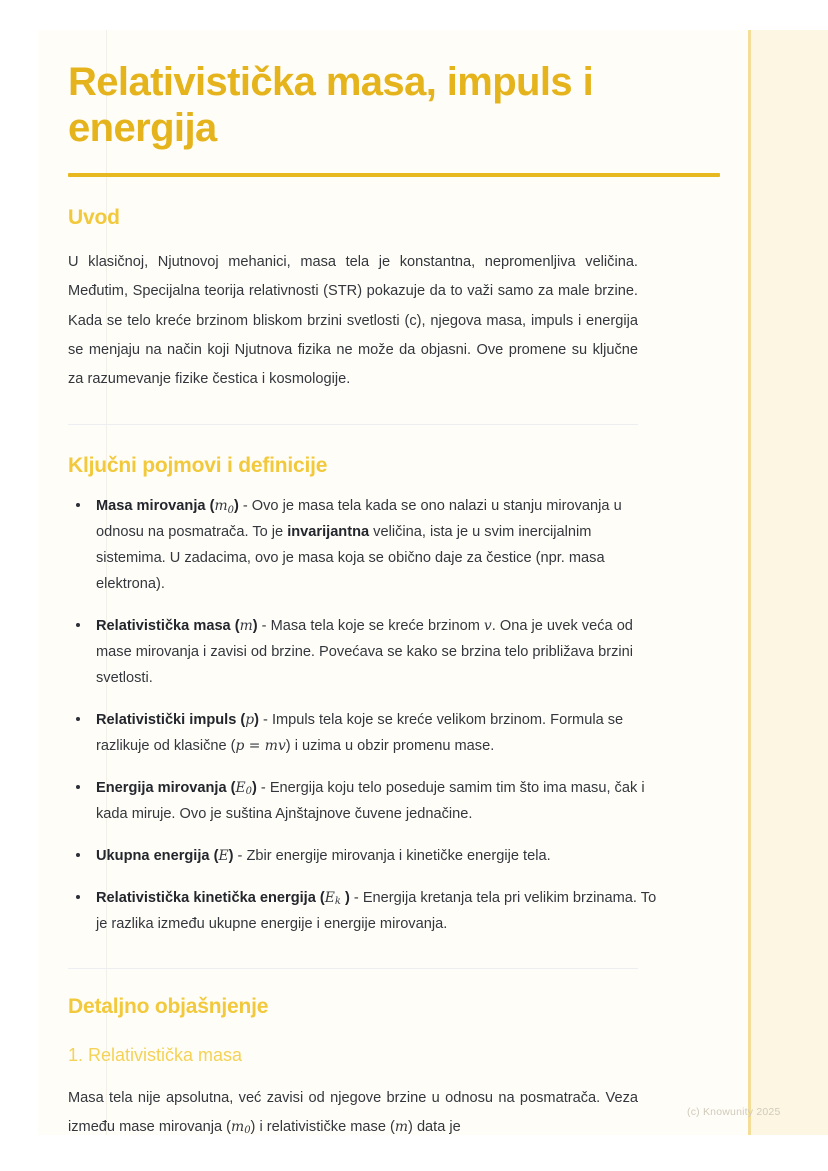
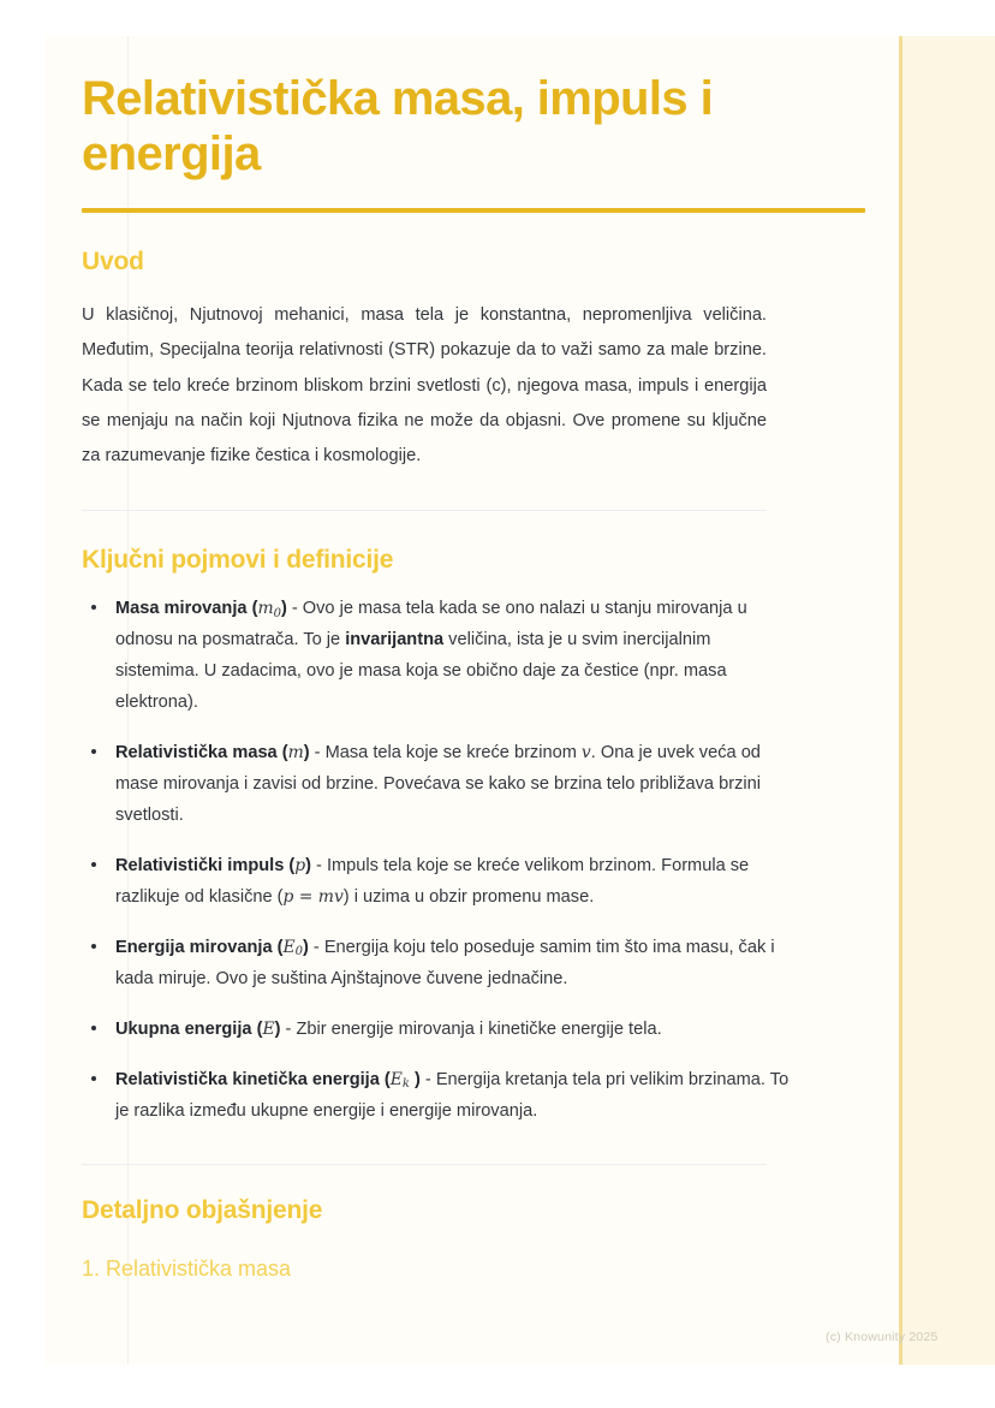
  Relativistička masa, impuls i energija
  Uvod
  U klasičnoj, Njutnovoj mehanici, masa tela je konstantna, nepromenljiva veličina. Međutim, Specijalna teorija relativnosti (STR) pokazuje da to važi samo za male brzine. Kada se telo kreće brzinom bliskom brzini svetlosti (c), njegova masa, impuls i energija se menjaju na način koji Njutnova fizika ne može da objasni. Ove promene su ključne za razumevanje fizike čestica i kosmologije.
  Ključni pojmovi i definicije
  Masa mirovanja (m0) - Ovo je masa tela kada se ono nalazi u stanju mirovanja u odnosu na posmatrača. To je invarijantna veličina, ista je u svim inercijalnim sistemima. U zadacima, ovo je masa koja se obično daje za čestice (npr. masa elektrona).
  Relativistička masa (m) - Masa tela koje se kreće brzinom v. Ona je uvek veća od mase mirovanja i zavisi od brzine. Povećava se kako se brzina telo približava brzini svetlosti.
  Relativistički impuls (p) - Impuls tela koje se kreće velikom brzinom. Formula se razlikuje od klasične (p = mv) i uzima u obzir promenu mase.
  Energija mirovanja (E0) - Energija koju telo poseduje samim tim što ima masu, čak i kada miruje. Ovo je suština Ajnštajnove čuvene jednačine.
  Ukupna energija (E) - Zbir energije mirovanja i kinetičke energije tela.
  Relativistička kinetička energija (Ek ) - Energija kretanja tela pri velikim brzinama. To je razlika između ukupne energije i energije mirovanja.
  Detaljno objašnjenje
  1. Relativistička masa
- Masa tela nije apsolutna, već zavisi od njegove brzine u odnosu na posmatrača. Veza između mase mirovanja (m0) i relativističke mase (m) data je
  (c) Knowunity 2025
